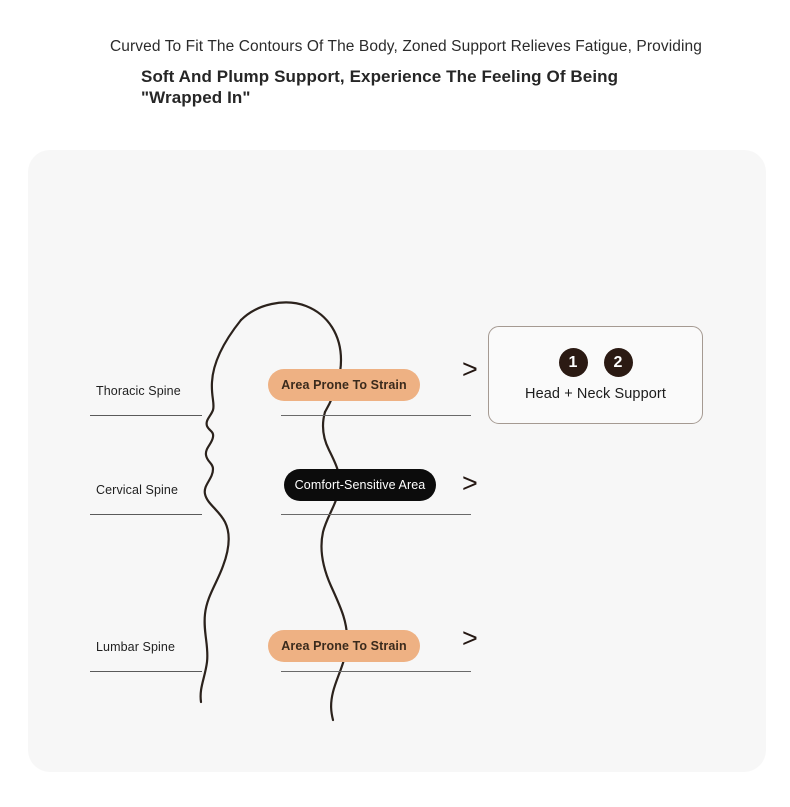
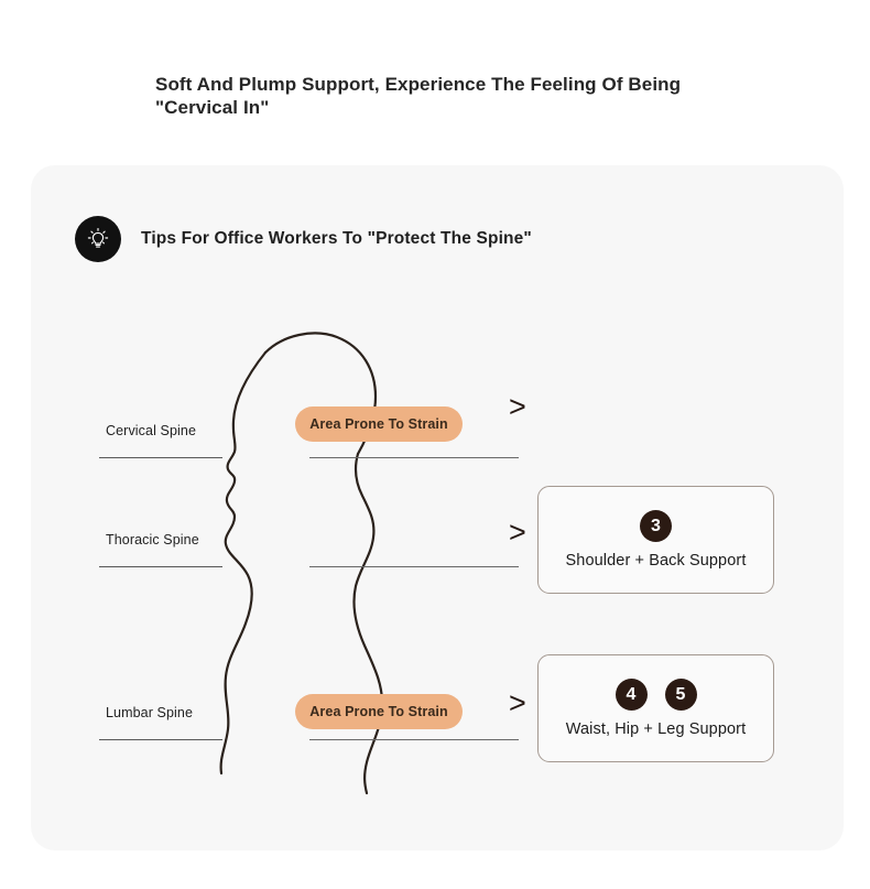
- Curved To Fit The Contours Of The Body, Zoned Support Relieves Fatigue, Providing
- Soft And Plump Support, Experience The Feeling Of Being "Wrapped In"
+ Soft And Plump Support, Experience The Feeling Of Being "Cervical In"
+ Tips For Office Workers To "Protect The Spine"
- Thoracic Spine
+ Cervical Spine
  Area Prone To Strain
  >
- 1
- 2
- Head + Neck Support
- Cervical Spine
+ Thoracic Spine
- Comfort-Sensitive Area
  >
+ 3
+ Shoulder + Back Support
  Lumbar Spine
  Area Prone To Strain
  >
+ 4
+ 5
+ Waist, Hip + Leg Support
